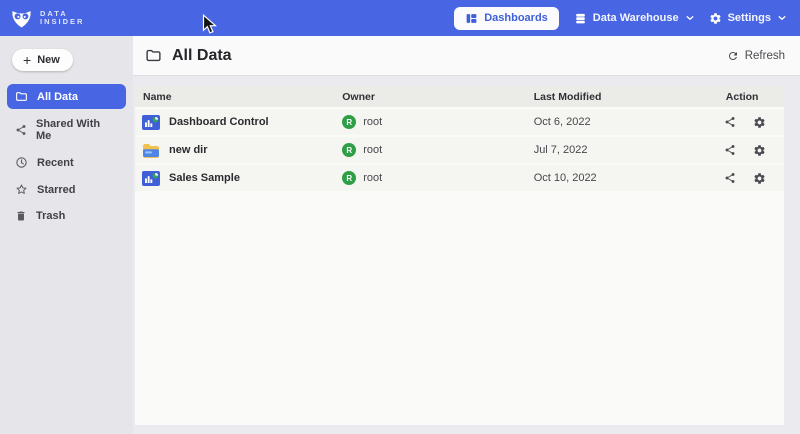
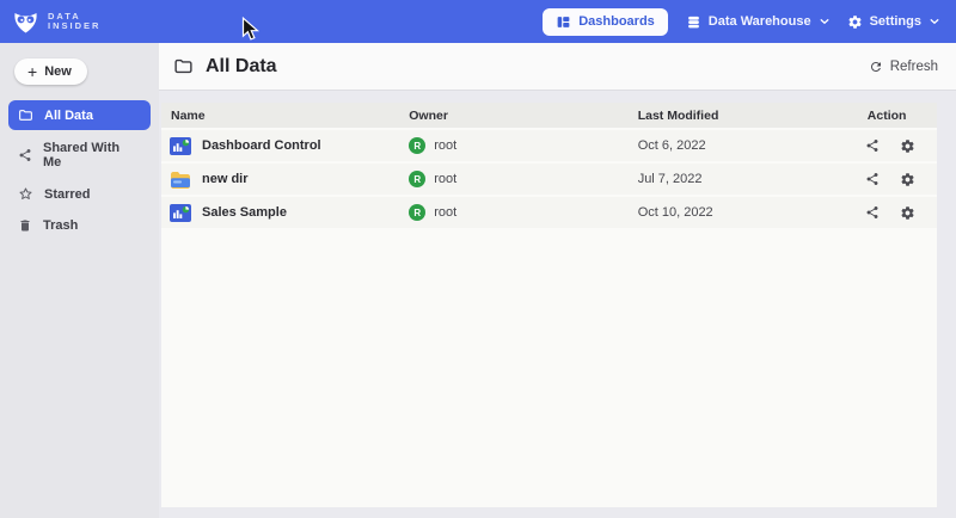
  DATA
  INSIDER
  Dashboards
  Data Warehouse
  Settings
  +
  New
  All Data
  Shared With Me
- Recent
  Starred
  Trash
  All Data
  Refresh
  Name
  Owner
  Last Modified
  Action
  Dashboard Control
  R
  root
  Oct 6, 2022
  new dir
  R
  root
  Jul 7, 2022
  Sales Sample
  R
  root
  Oct 10, 2022
